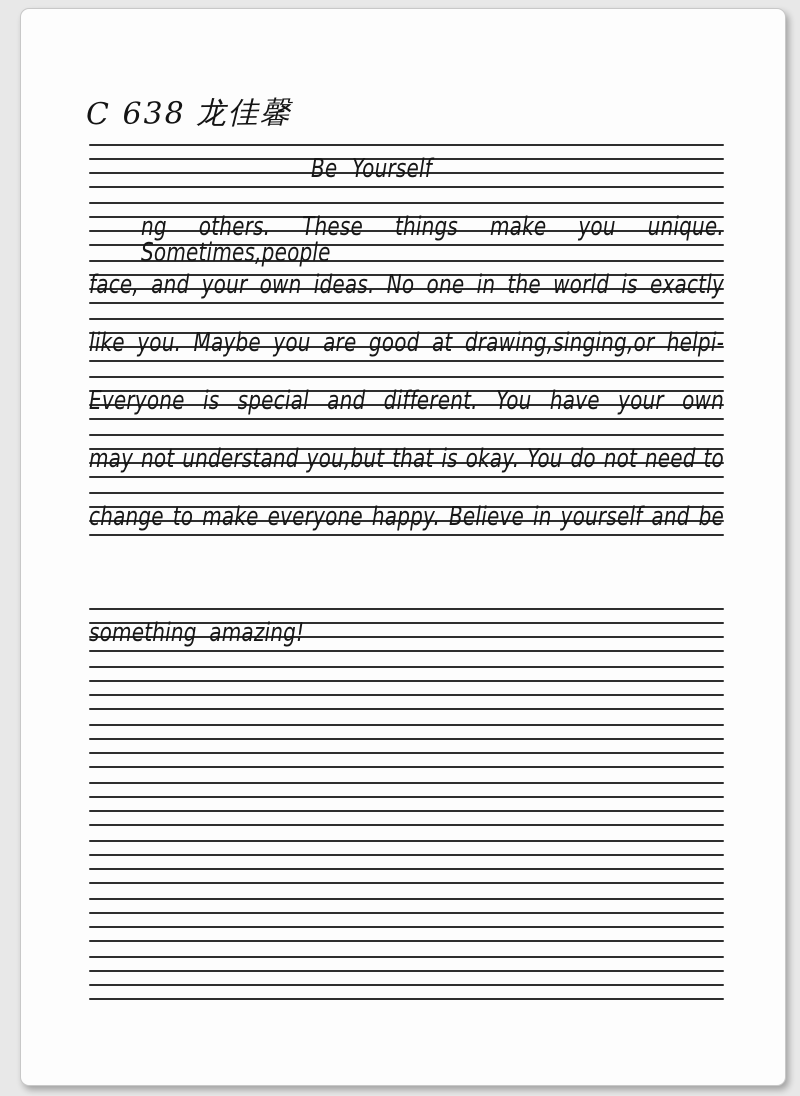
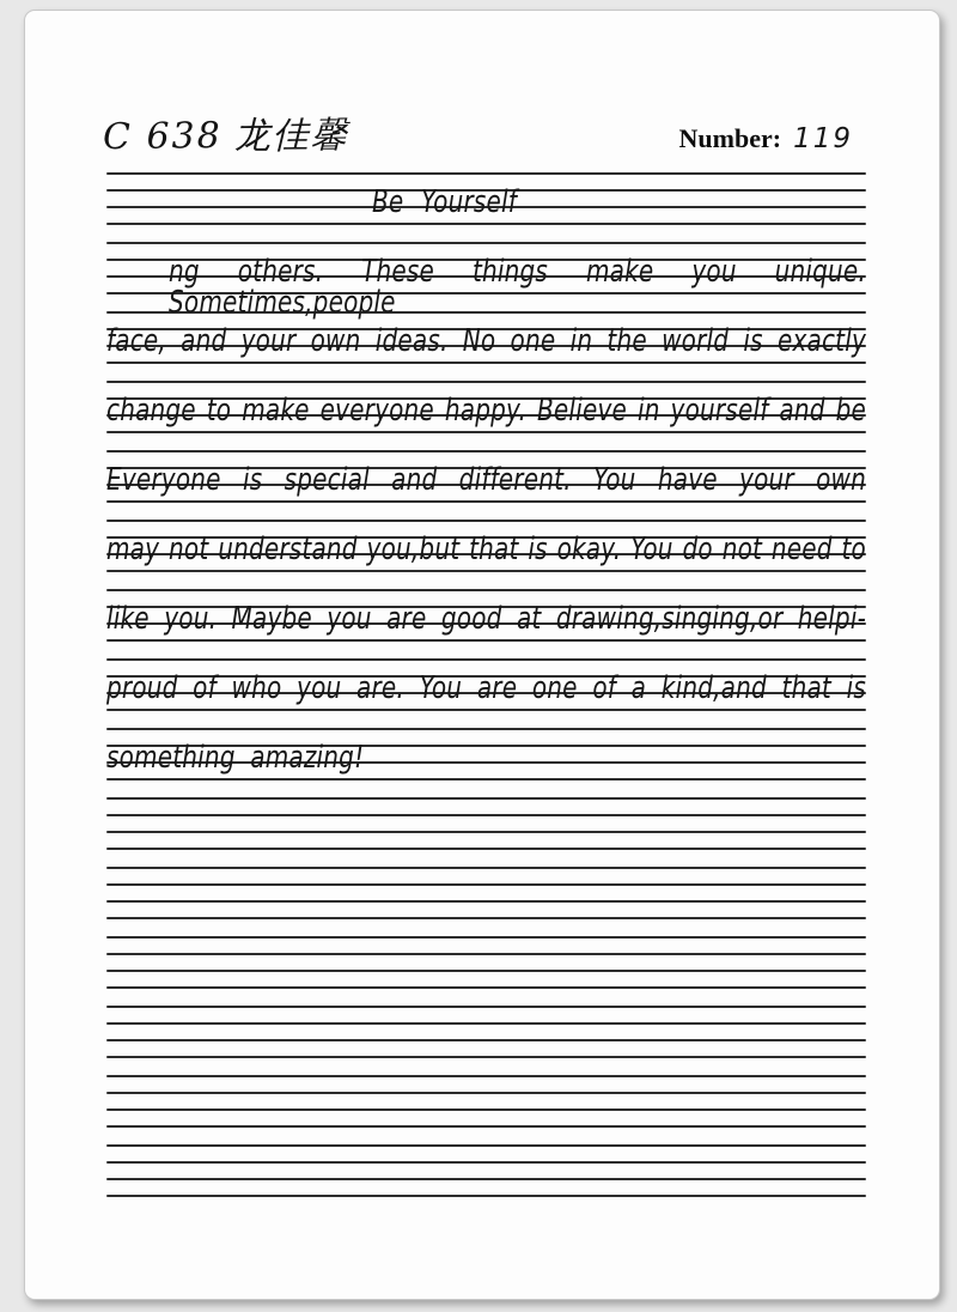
  C 638 龙佳馨
+ Number: 119
  Be Yourself
  ng others. These things make you unique. Sometimes,people
  face, and your own ideas. No one in the world is exactly
- like you. Maybe you are good at drawing,singing,or helpi-
+ change to make everyone happy. Believe in yourself and be
  Everyone is special and different. You have your own
  may not understand you,but that is okay. You do not need to
- change to make everyone happy. Believe in yourself and be
+ like you. Maybe you are good at drawing,singing,or helpi-
+ proud of who you are. You are one of a kind,and that is
  something amazing!
